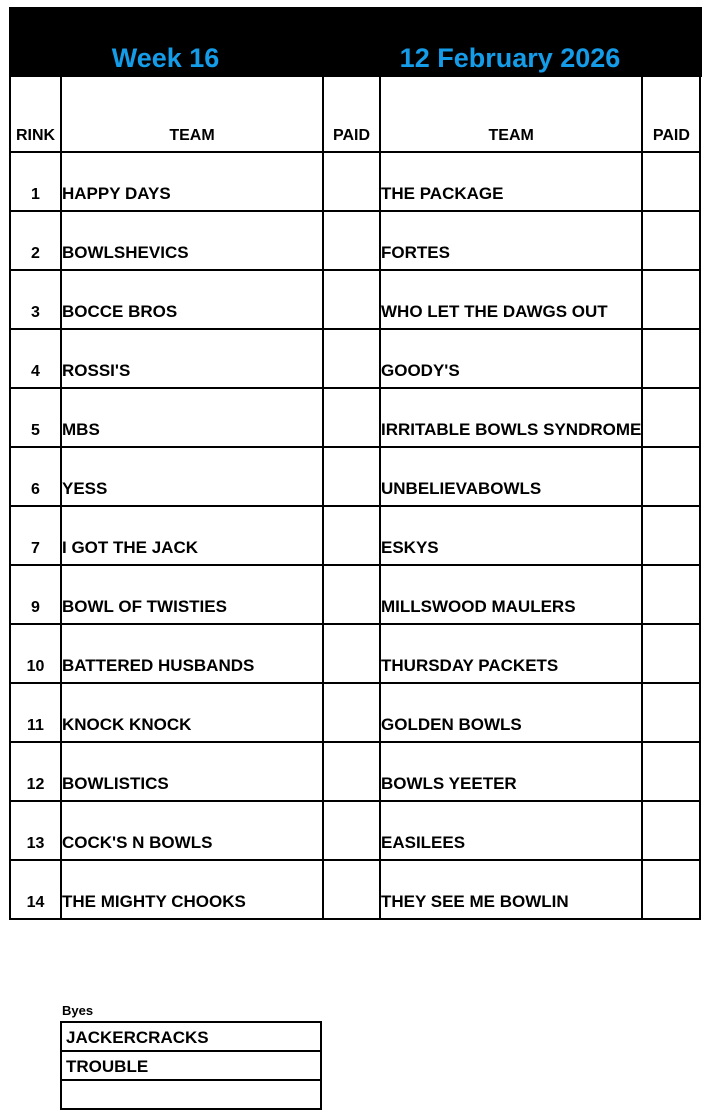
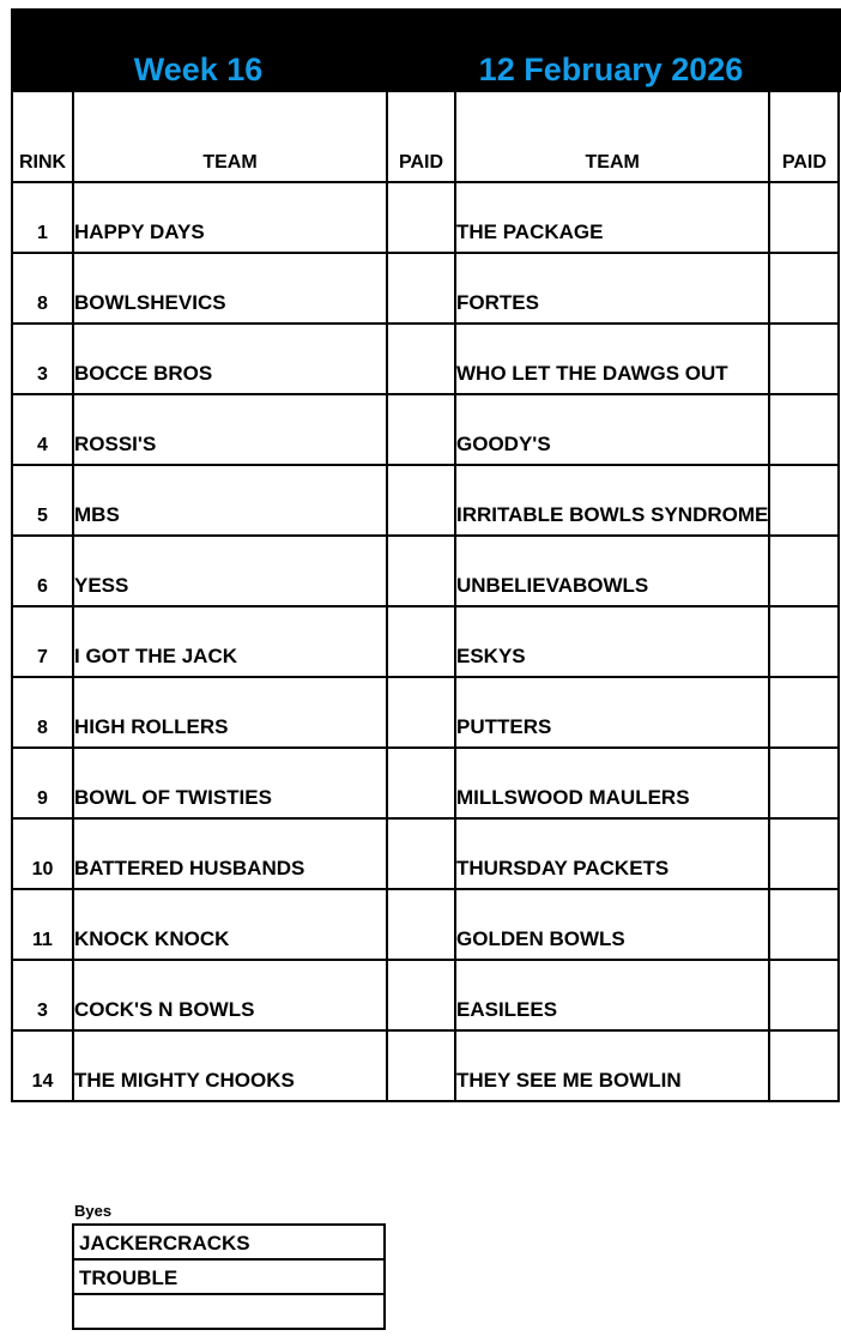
  Week 16
  12 February 2026
  RINK	TEAM	PAID	TEAM	PAID
  1	HAPPY DAYS		THE PACKAGE
- 2	BOWLSHEVICS		FORTES
+ 8	BOWLSHEVICS		FORTES
  3	BOCCE BROS		WHO LET THE DAWGS OUT
  4	ROSSI'S		GOODY'S
  5	MBS		IRRITABLE BOWLS SYNDROME
  6	YESS		UNBELIEVABOWLS
  7	I GOT THE JACK		ESKYS
+ 8	HIGH ROLLERS		PUTTERS
  9	BOWL OF TWISTIES		MILLSWOOD MAULERS
  10	BATTERED HUSBANDS		THURSDAY PACKETS
  11	KNOCK KNOCK		GOLDEN BOWLS
- 12	BOWLISTICS		BOWLS YEETER
- 13	COCK'S N BOWLS		EASILEES
+ 3	COCK'S N BOWLS		EASILEES
  14	THE MIGHTY CHOOKS		THEY SEE ME BOWLIN
  Byes
  JACKERCRACKS
  TROUBLE
